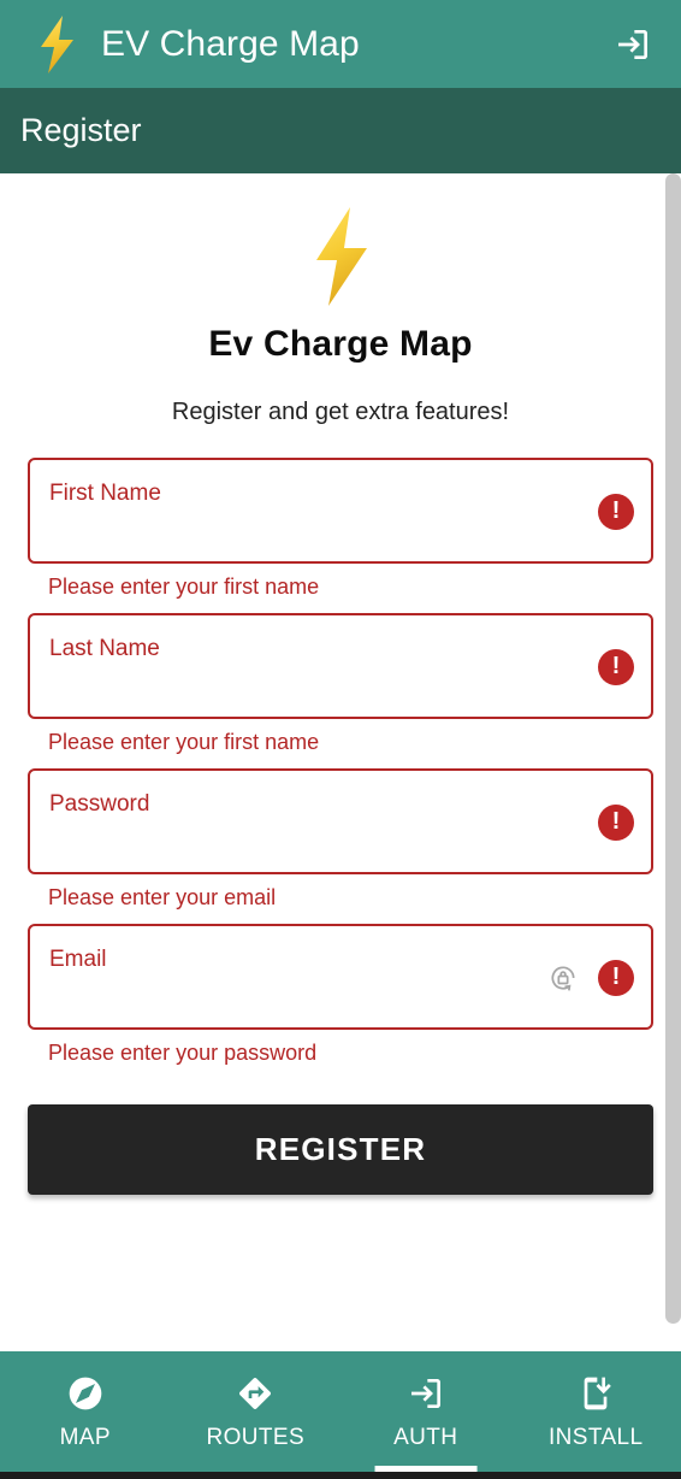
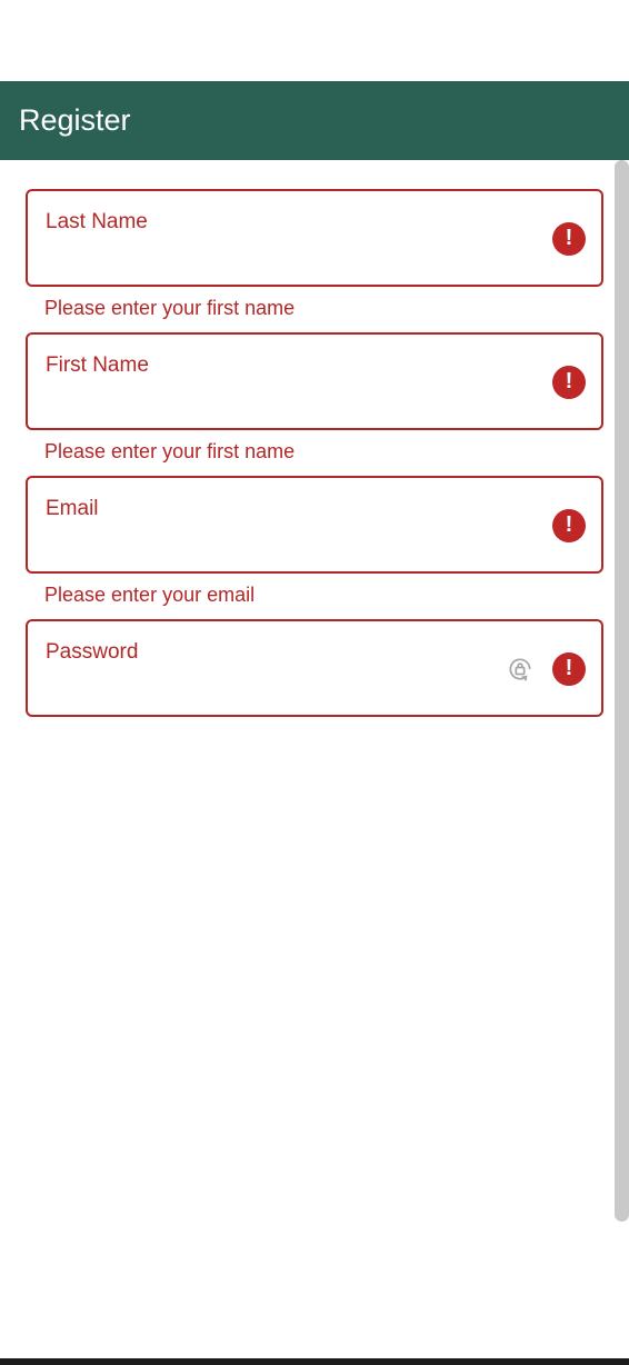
- EV Charge Map
  Register
- Ev Charge Map
- Register and get extra features!
- First Name
+ Last Name
  !
  Please enter your first name
- Last Name
+ First Name
  !
  Please enter your first name
- Password
+ Email
  !
  Please enter your email
- Email
+ Password
  !
- Please enter your password
- REGISTER
- MAP
- ROUTES
- AUTH
- INSTALL
